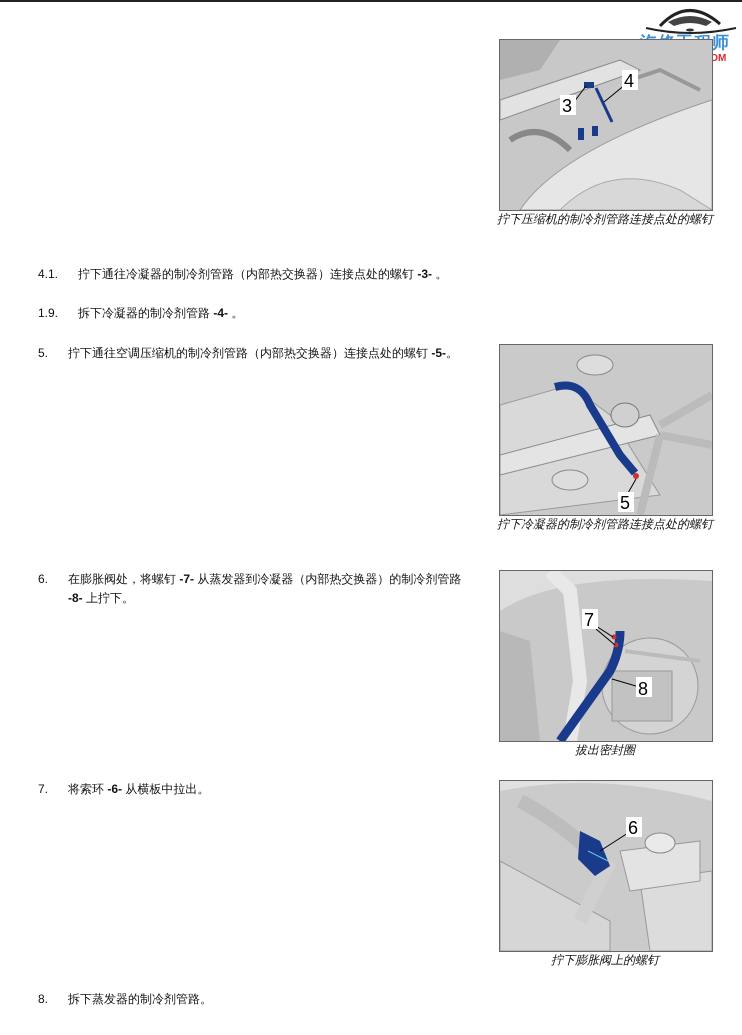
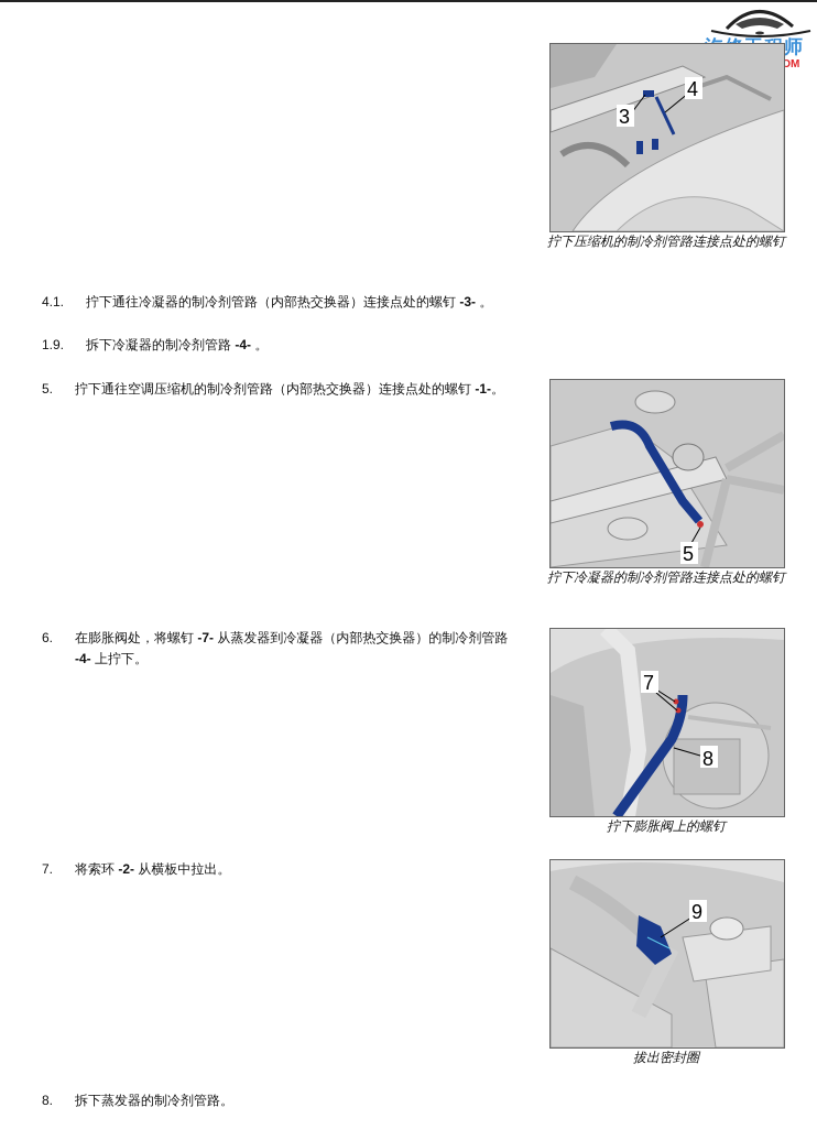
  3
  4
  拧下压缩机的制冷剂管路连接点处的螺钉
  4.1.
  拧下通往冷凝器的制冷剂管路（内部热交换器）连接点处的螺钉 -3- 。
  1.9.
  拆下冷凝器的制冷剂管路 -4- 。
  5.
- 拧下通往空调压缩机的制冷剂管路（内部热交换器）连接点处的螺钉 -5-。
+ 拧下通往空调压缩机的制冷剂管路（内部热交换器）连接点处的螺钉 -1-。
  5
  拧下冷凝器的制冷剂管路连接点处的螺钉
  6.
- 在膨胀阀处，将螺钉 -7- 从蒸发器到冷凝器（内部热交换器）的制冷剂管路 -8- 上拧下。
+ 在膨胀阀处，将螺钉 -7- 从蒸发器到冷凝器（内部热交换器）的制冷剂管路 -4- 上拧下。
  7
  8
- 拔出密封圈
+ 拧下膨胀阀上的螺钉
  7.
- 将索环 -6- 从横板中拉出。
+ 将索环 -2- 从横板中拉出。
- 6
+ 9
- 拧下膨胀阀上的螺钉
+ 拔出密封圈
  8.
  拆下蒸发器的制冷剂管路。
